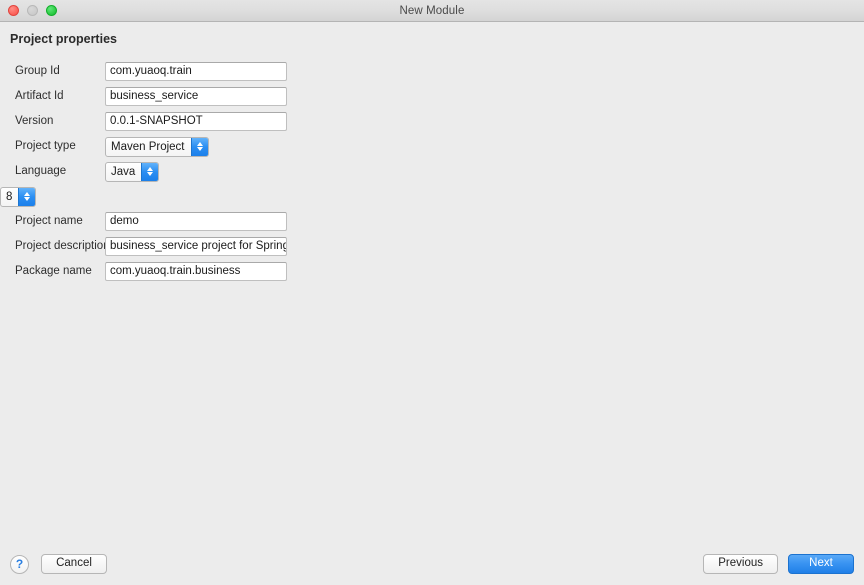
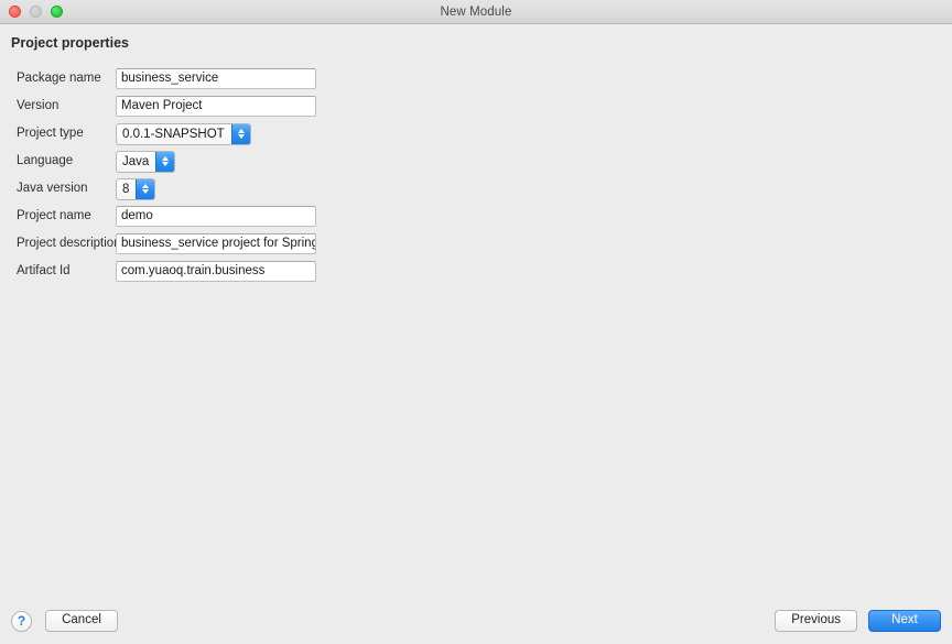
  New Module
  Project properties
- Group Id
- com.yuaoq.train
- Artifact Id
+ Package name
  business_service
  Version
- 0.0.1-SNAPSHOT
+ Maven Project
  Project type
- Maven Project
+ 0.0.1-SNAPSHOT
  Language
  Java
+ Java version
  8
  Project name
  demo
  Project descriptio
  business_service project for Spring
- Package name
+ Artifact Id
  com.yuaoq.train.business
  ?
  Cancel
  Previous
  Next
